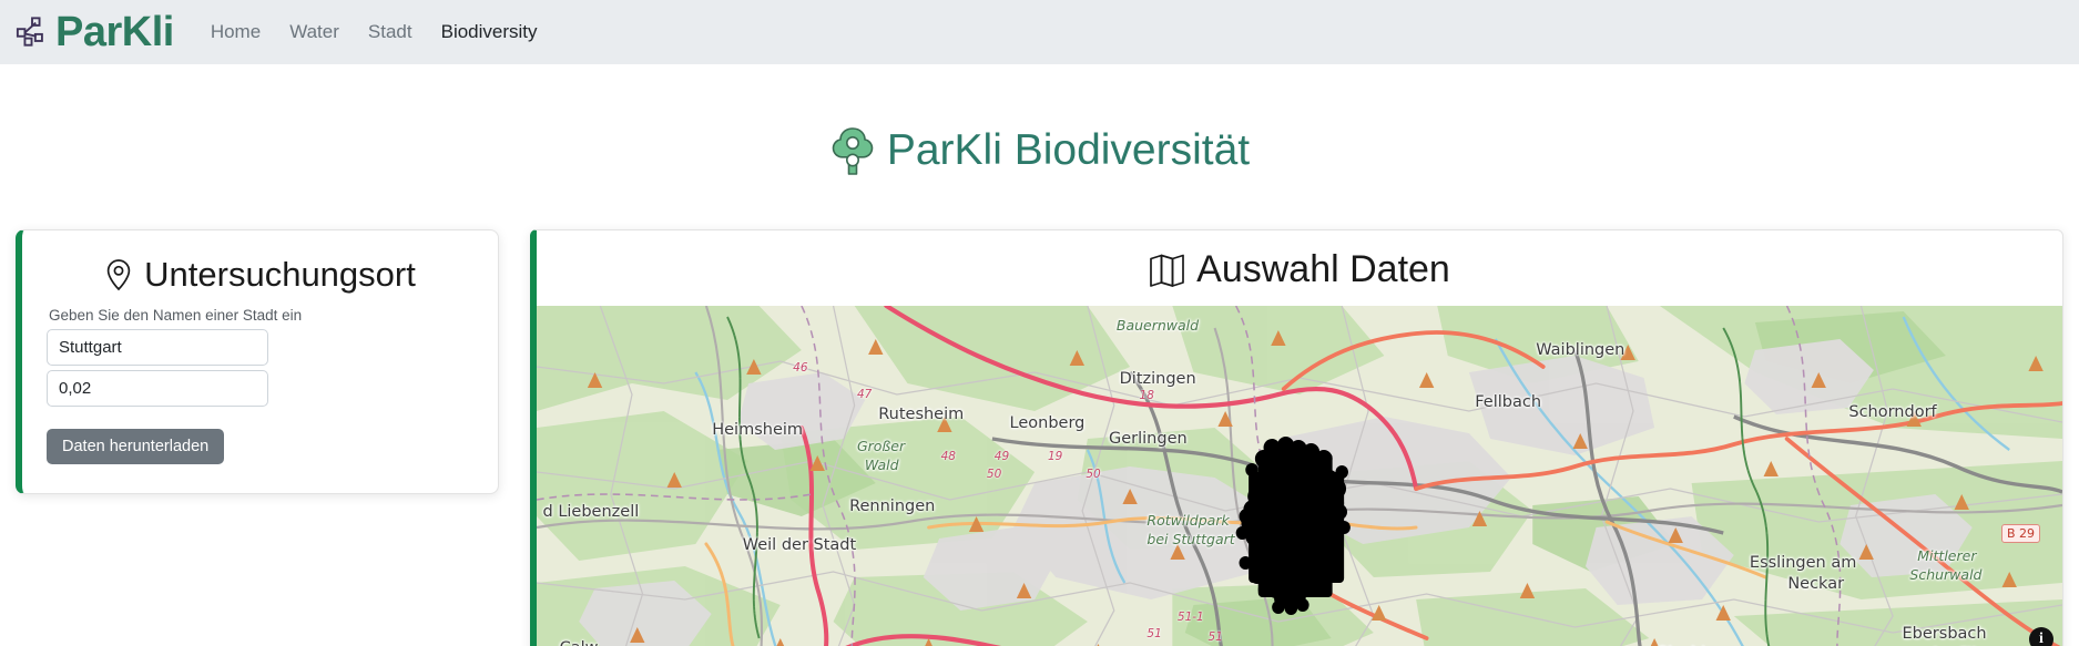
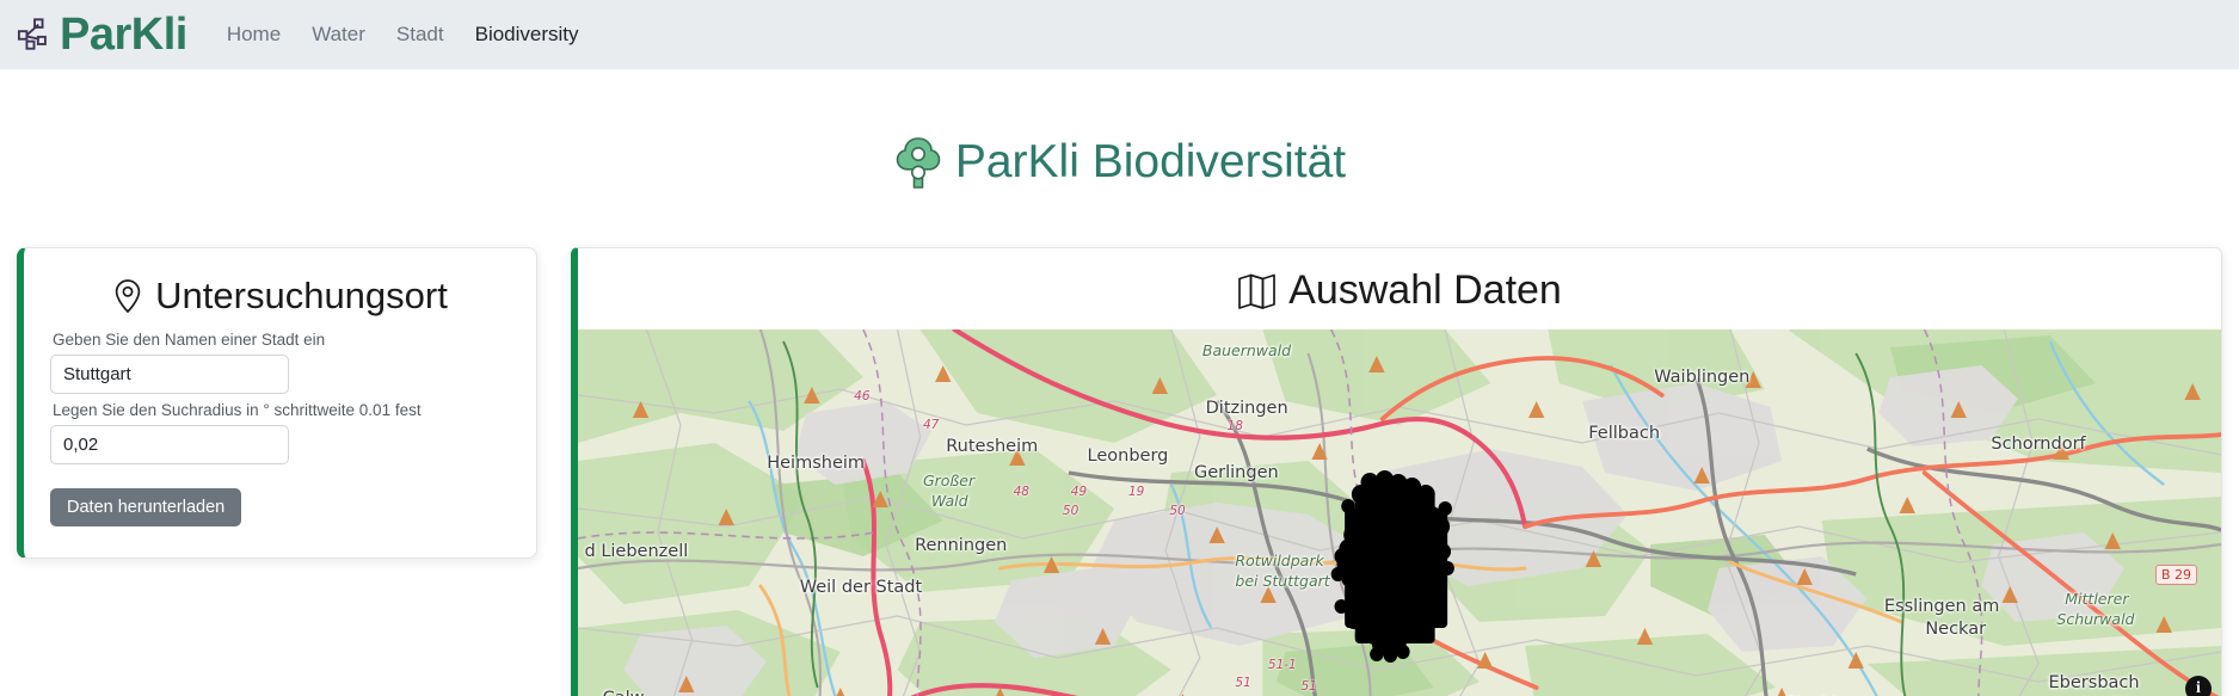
  ParKli
  Home
  Water
  Stadt
  Biodiversity
  ParKli Biodiversität
  Untersuchungsort
  Geben Sie den Namen einer Stadt ein
  Stuttgart
+ Legen Sie den Suchradius in ° schrittweite 0.01 fest
  0,02
  Daten herunterladen
  Auswahl Daten
  Bauernwald
  Ditzingen
  Waiblingen
  Fellbach
  Heimsheim
  Rutesheim
  Leonberg
  Gerlingen
  Schorndorf
  Großer
  Wald
  d Liebenzell
  Renningen
  Weil der Stadt
  Rotwildpark
  bei Stuttgart
  Esslingen am
  Neckar
  Mittlerer
  Schurwald
  Ebersbach
  46
  47
  18
  48
  49
  19
  50
  50
  51-1
  51
  51
  B 29
  i
